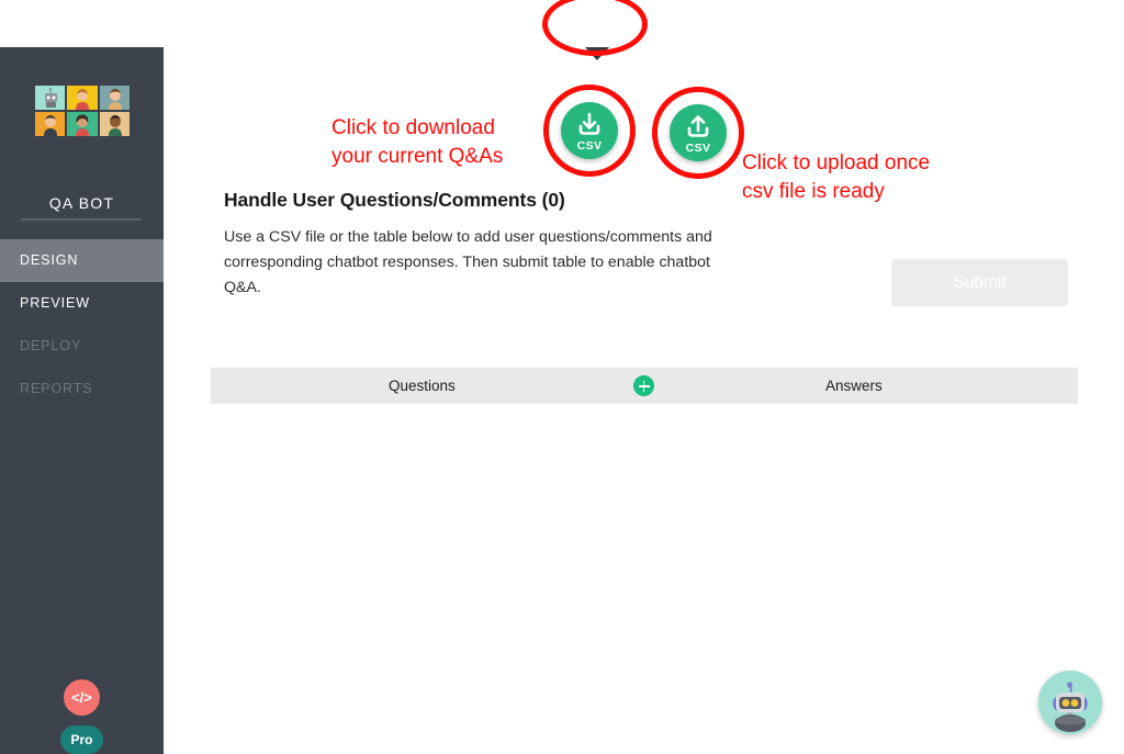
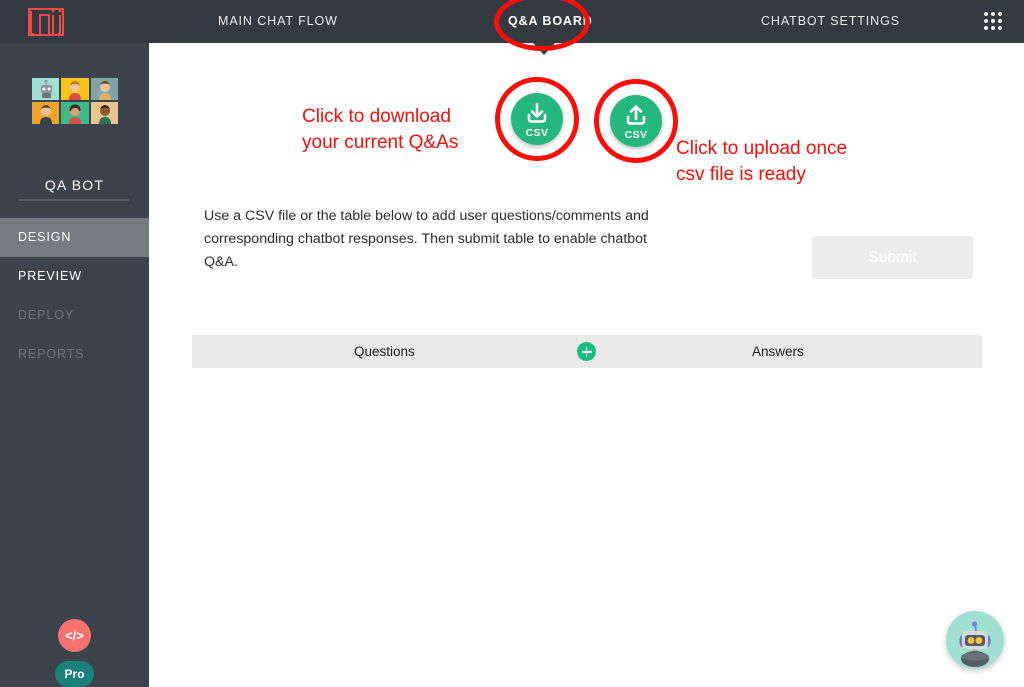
+ MAIN CHAT FLOW
+ Q&A BOARD
+ CHATBOT SETTINGS
  QA BOT
  DESIGN
  PREVIEW
  DEPLOY
  REPORTS
  </>
  Pro
- Handle User Questions/Comments (0)
  Use a CSV file or the table below to add user questions/comments and corresponding chatbot responses. Then submit table to enable chatbot Q&A.
  Questions
  Answers
  CSV
  CSV
  Click to download
  your current Q&As
  Click to upload once
  csv file is ready
